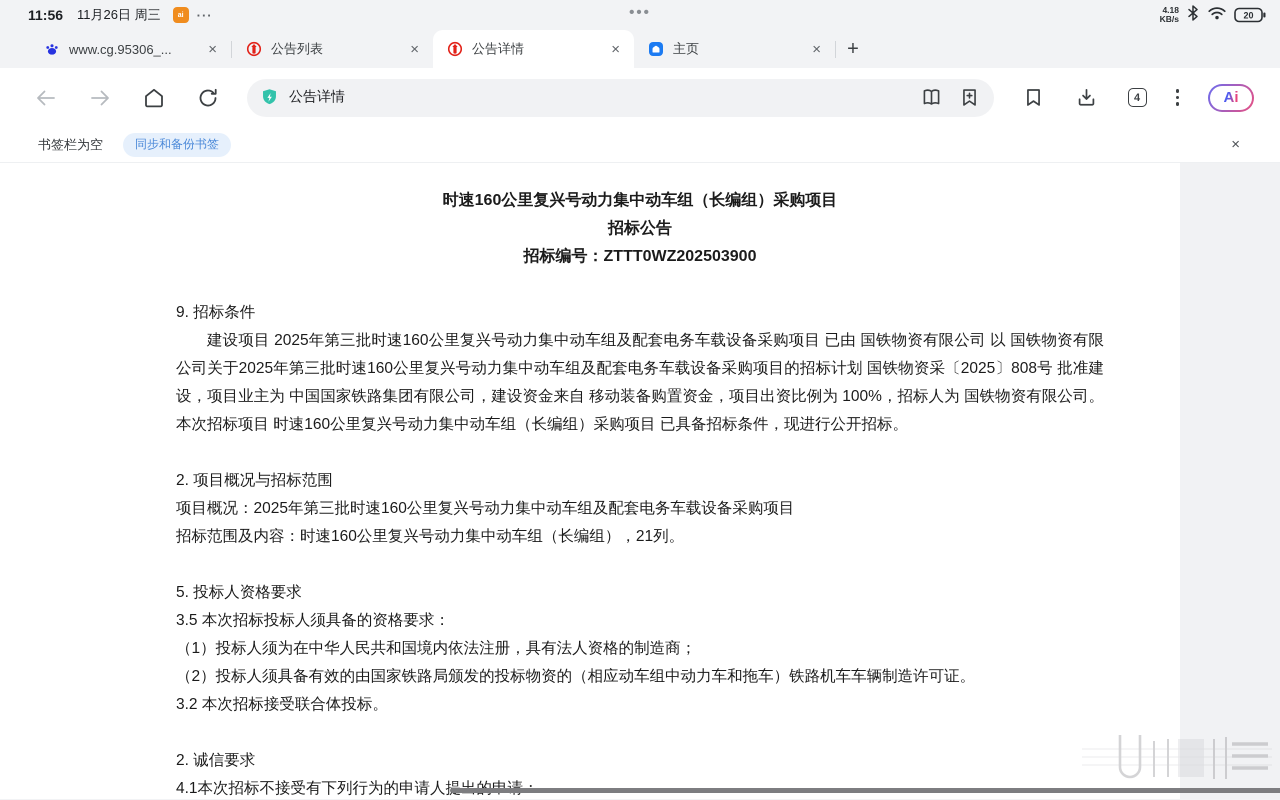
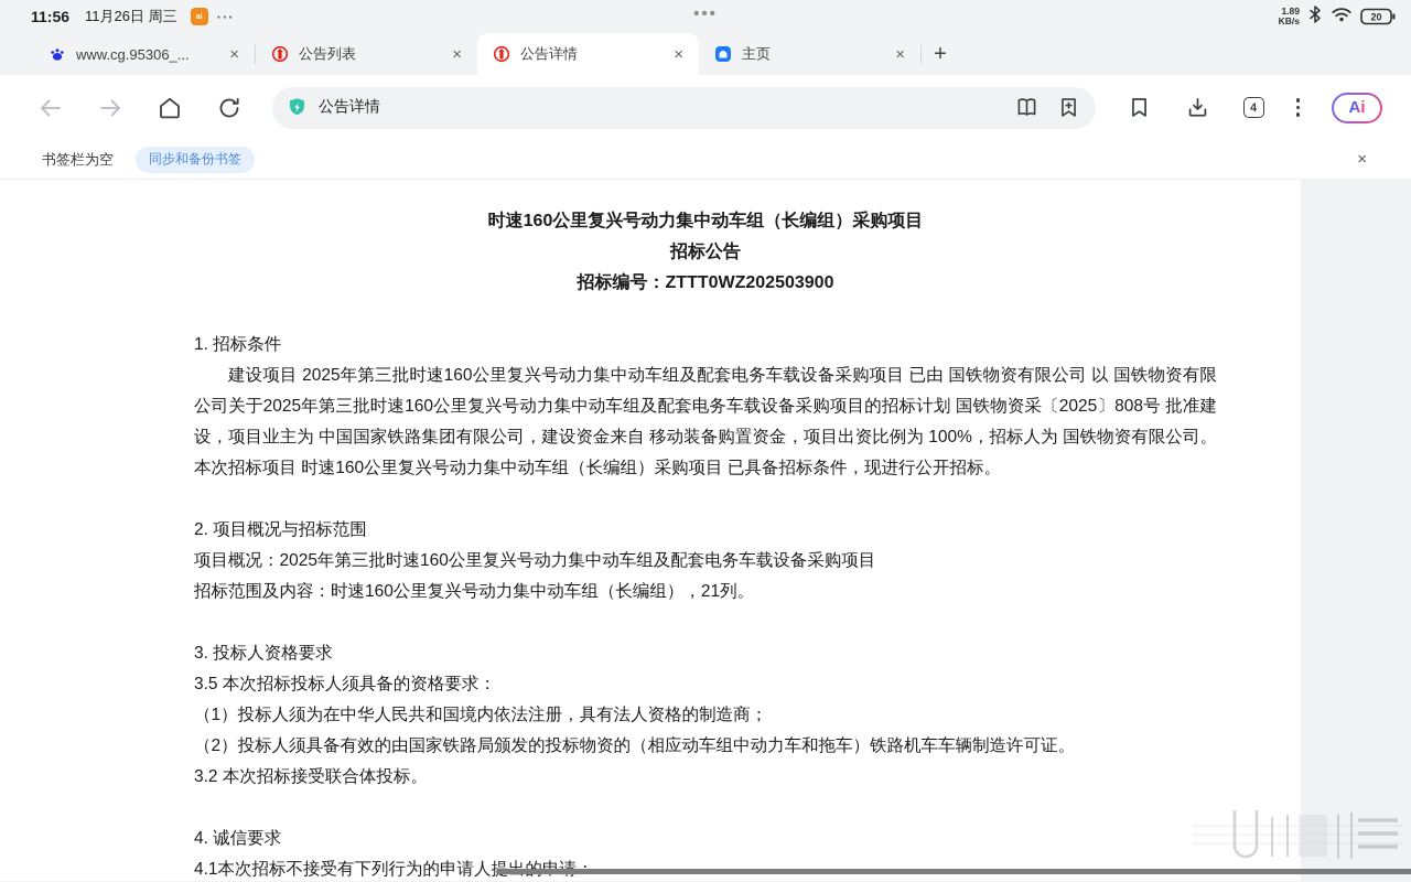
  11:56
  11月26日 周三
  ···
  •••
- 4.18
+ 1.89
  KB/s
  20
  www.cg.95306_...
  ×
  公告列表
  ×
  公告详情
  ×
  主页
  ×
  +
  公告详情
  4
  Ai
  书签栏为空
  同步和备份书签
  ×
  时速160公里复兴号动力集中动车组（长编组）采购项目
  招标公告
  招标编号：ZTTT0WZ202503900
- 9. 招标条件
+ 1. 招标条件
  建设项目 2025年第三批时速160公里复兴号动力集中动车组及配套电务车载设备采购项目 已由 国铁物资有限公司 以 国铁物资有限公司关于2025年第三批时速160公里复兴号动力集中动车组及配套电务车载设备采购项目的招标计划 国铁物资采〔2025〕808号 批准建设，项目业主为 中国国家铁路集团有限公司，建设资金来自 移动装备购置资金，项目出资比例为 100%，招标人为 国铁物资有限公司。本次招标项目 时速160公里复兴号动力集中动车组（长编组）采购项目 已具备招标条件，现进行公开招标。
  2. 项目概况与招标范围
  项目概况：2025年第三批时速160公里复兴号动力集中动车组及配套电务车载设备采购项目
  招标范围及内容：时速160公里复兴号动力集中动车组（长编组），21列。
- 5. 投标人资格要求
+ 3. 投标人资格要求
  3.5 本次招标投标人须具备的资格要求：
  （1）投标人须为在中华人民共和国境内依法注册，具有法人资格的制造商；
  （2）投标人须具备有效的由国家铁路局颁发的投标物资的（相应动车组中动力车和拖车）铁路机车车辆制造许可证。
  3.2 本次招标接受联合体投标。
- 2. 诚信要求
+ 4. 诚信要求
  4.1本次招标不接受有下列行为的申请人
